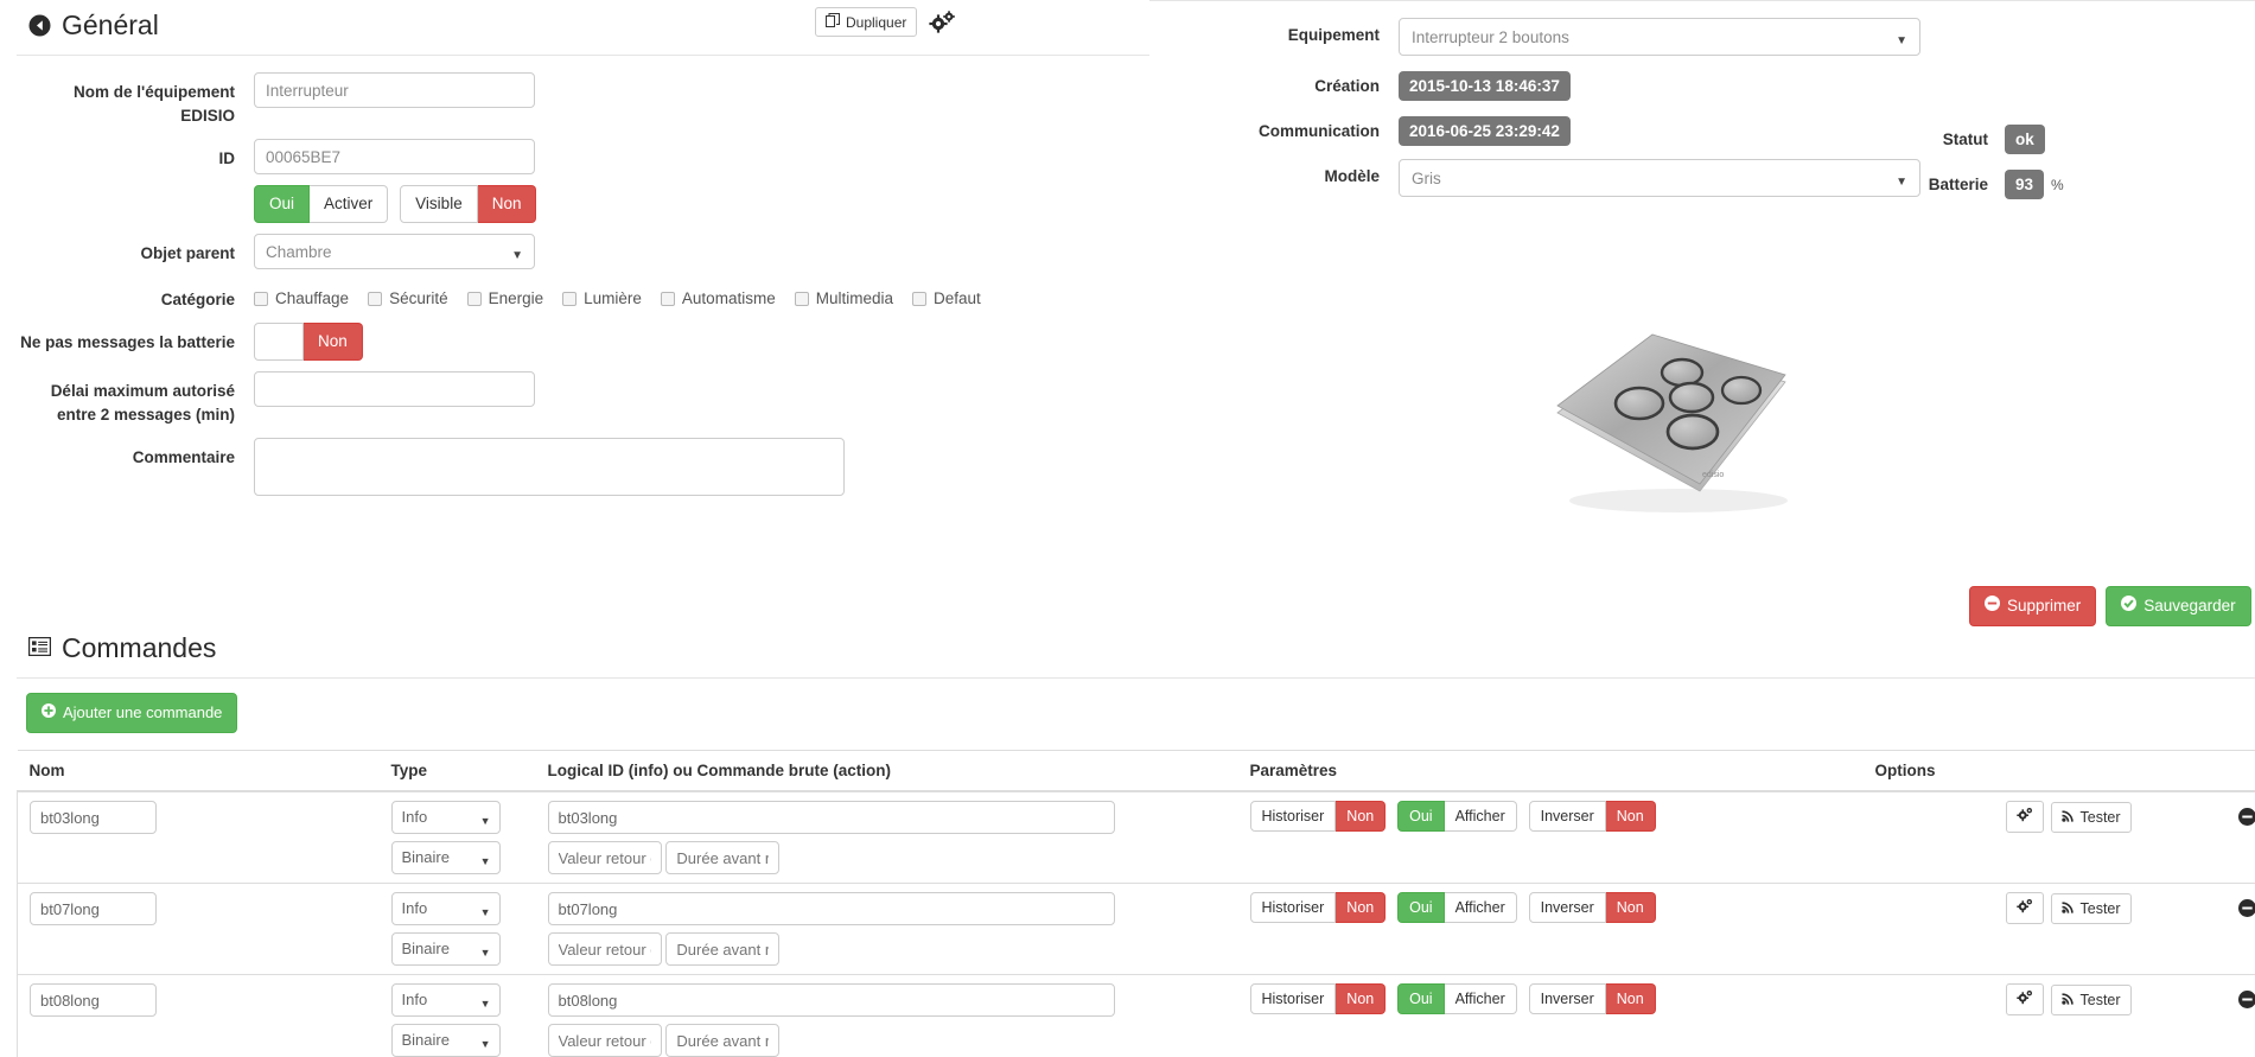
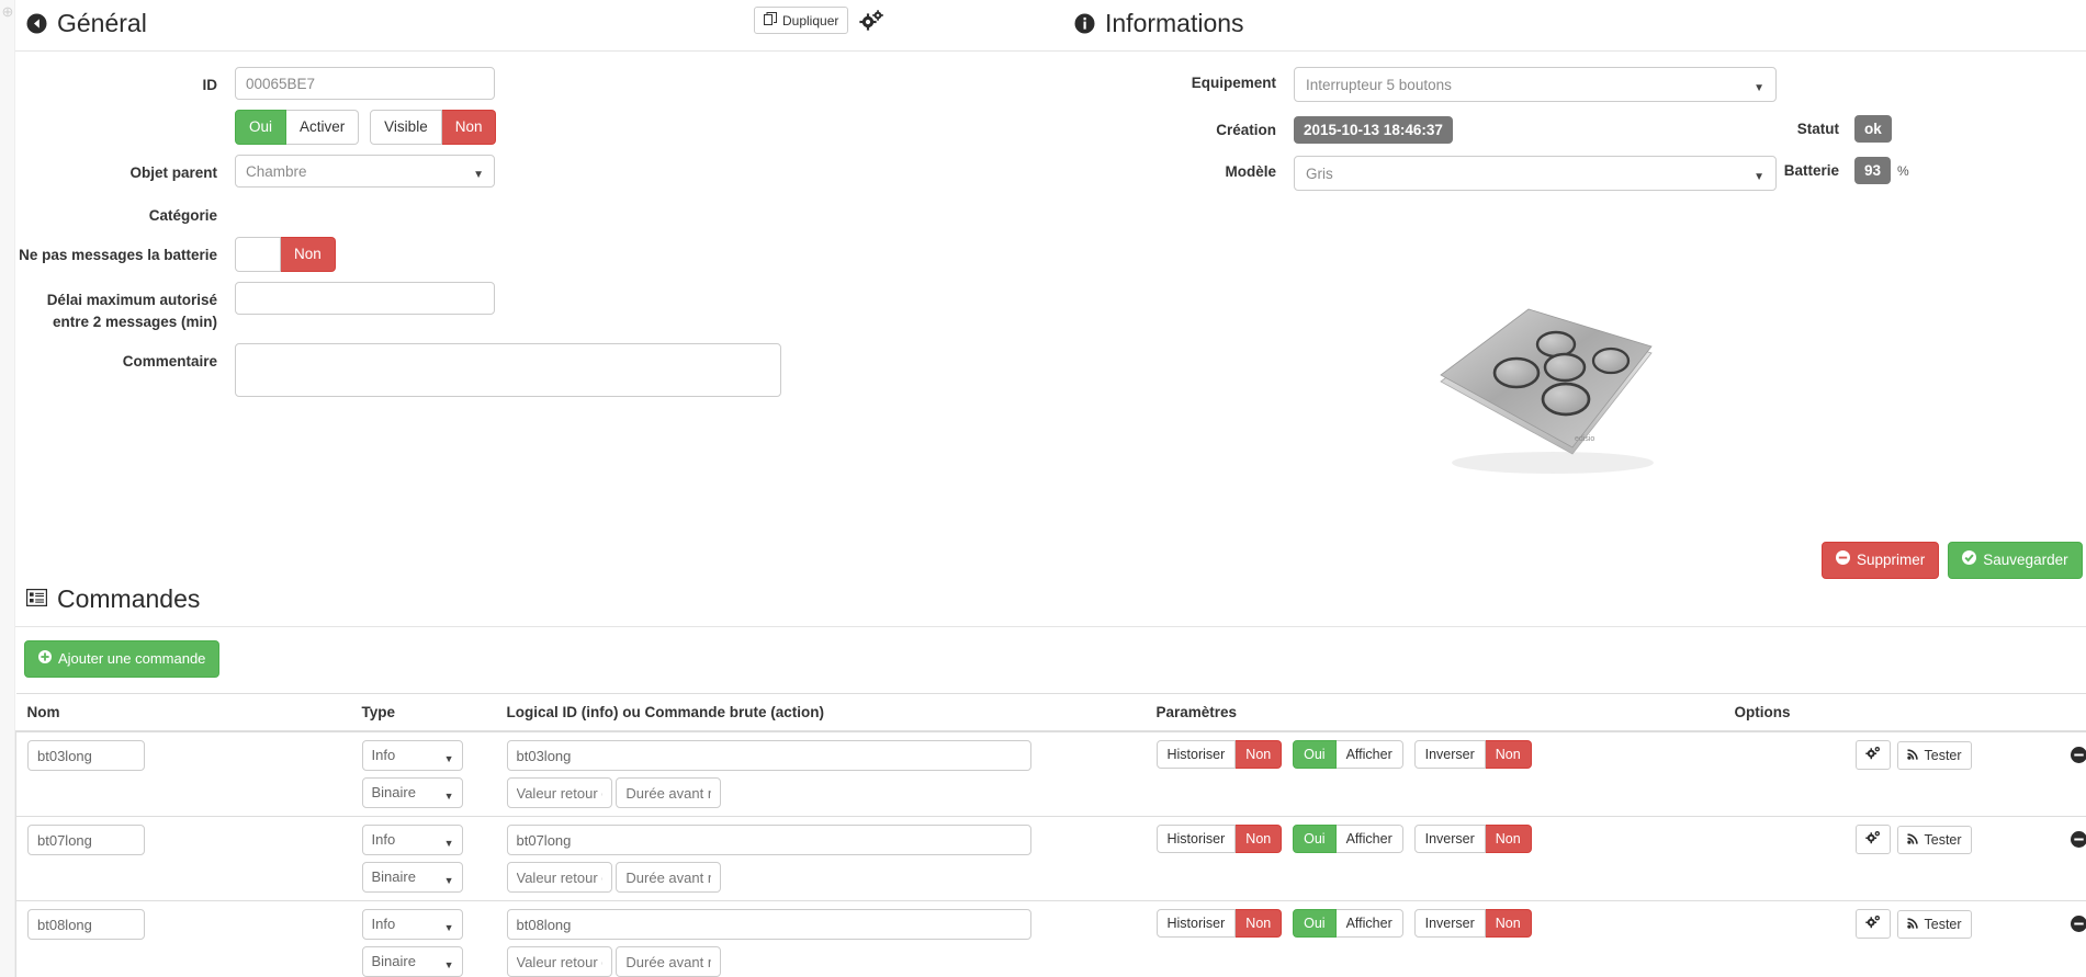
+ ⊕
  Général
- Nom de l'équipement EDISIO
- Interrupteur
  ID
  00065BE7
  Oui
  Activer
  Visible
  Non
  Objet parent
  Chambre
  ▼
  Catégorie
- Chauffage
- Sécurité
- Energie
- Lumière
- Automatisme
- Multimedia
- Defaut
  Ne pas messages la batterie
  Non
  Délai maximum autorisé entre 2 messages (min)
  Commentaire
  Dupliquer
+ Informations
  Equipement
- Interrupteur 2 boutons
+ Interrupteur 5 boutons
  ▼
  Création
  2015-10-13 18:46:37
- Communication
- 2016-06-25 23:29:42
  Modèle
  Gris
  ▼
  Statut
  ok
  Batterie
  93
  %
  Supprimer
  Sauvegarder
  Commandes
  Ajouter une commande
  Nom	Type	Logical ID (info) ou Commande brute (action)	Paramètres	Options
  bt03long	Info ▼ Binaire ▼	bt03long Valeur retour Durée avant r	Historiser Non Oui Afficher Inverser Non		Tester
  bt07long	Info ▼ Binaire ▼	bt07long Valeur retour Durée avant r	Historiser Non Oui Afficher Inverser Non		Tester
  bt08long	Info ▼ Binaire ▼	bt08long Valeur retour Durée avant r	Historiser Non Oui Afficher Inverser Non		Tester
